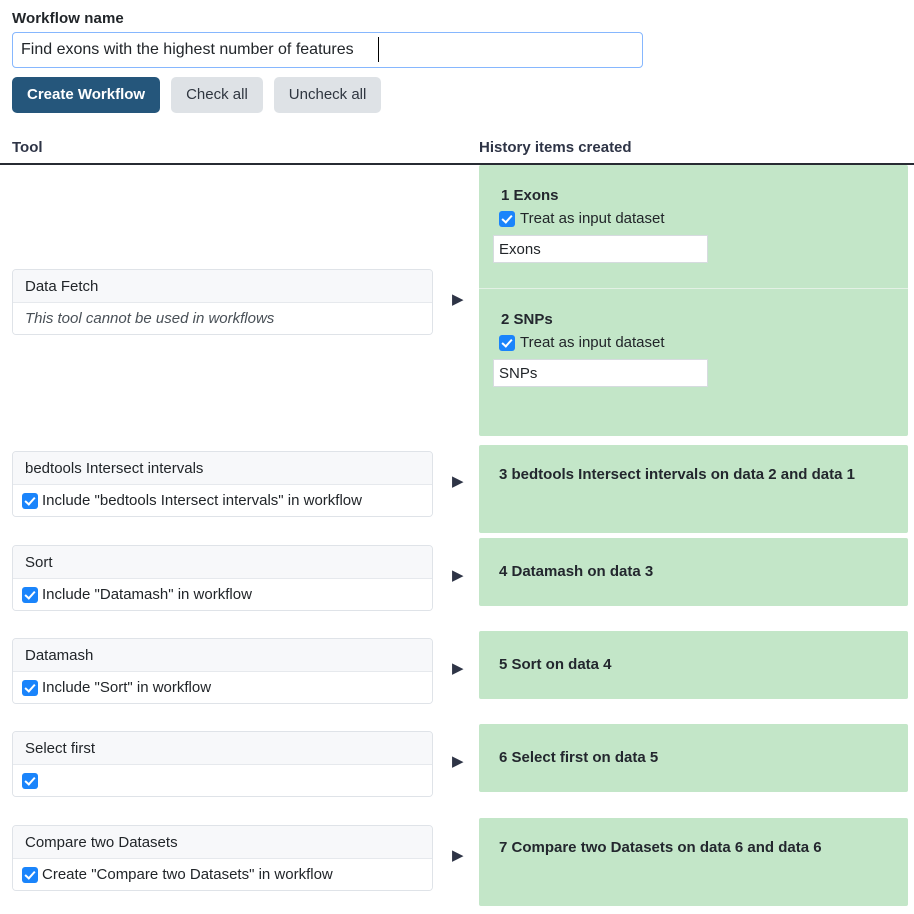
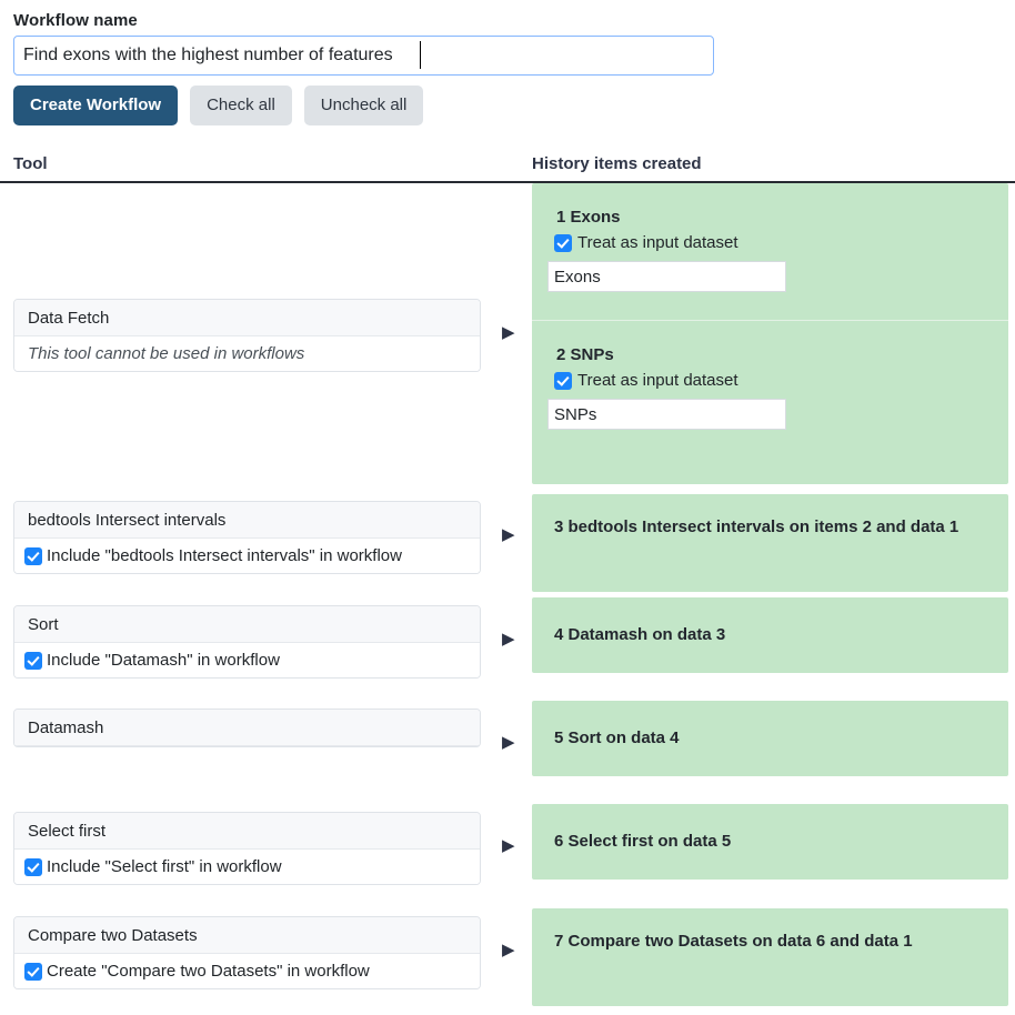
  Workflow name
  Find exons with the highest number of features
  Create Workflow
  Check all
  Uncheck all
  Tool
  History items created
  Data Fetch
  This tool cannot be used in workflows
  ▶
  1 Exons
  Treat as input dataset
  Exons
  2 SNPs
  Treat as input dataset
  SNPs
  bedtools Intersect intervals
  Include "bedtools Intersect intervals" in workflow
  ▶
- 3 bedtools Intersect intervals on data 2 and data 1
+ 3 bedtools Intersect intervals on items 2 and data 1
  Sort
  Include "Datamash" in workflow
  ▶
  4 Datamash on data 3
  Datamash
- Include "Sort" in workflow
  ▶
  5 Sort on data 4
  Select first
+ Include "Select first" in workflow
  ▶
  6 Select first on data 5
  Compare two Datasets
  Create "Compare two Datasets" in workflow
  ▶
- 7 Compare two Datasets on data 6 and data 6
+ 7 Compare two Datasets on data 6 and data 1
